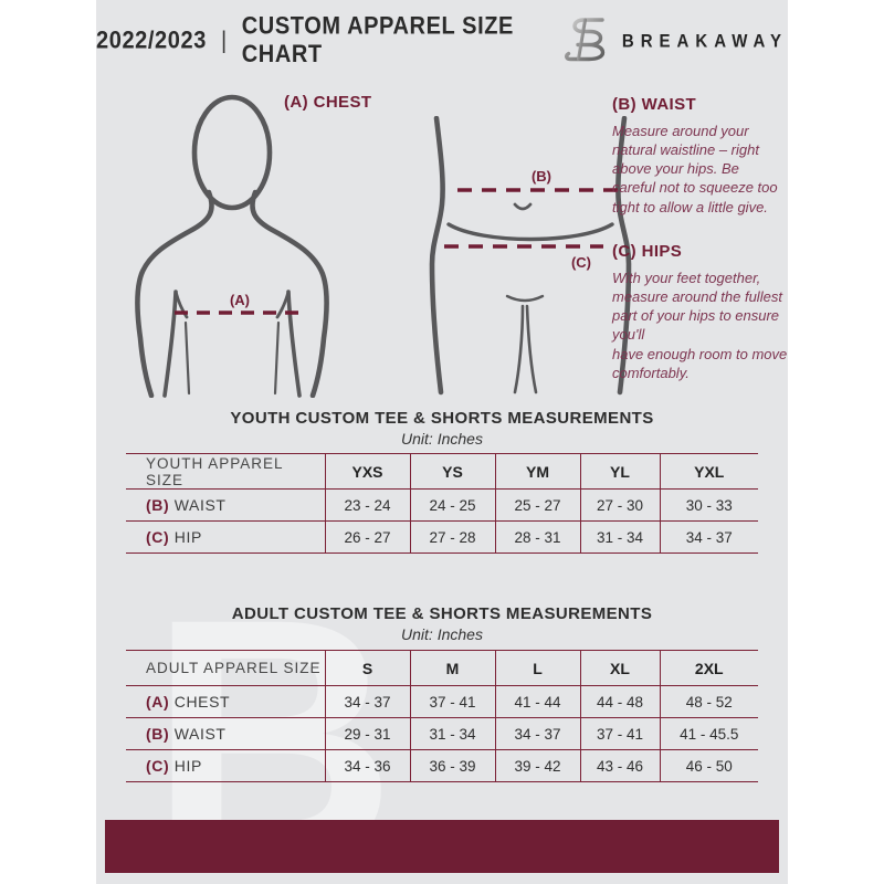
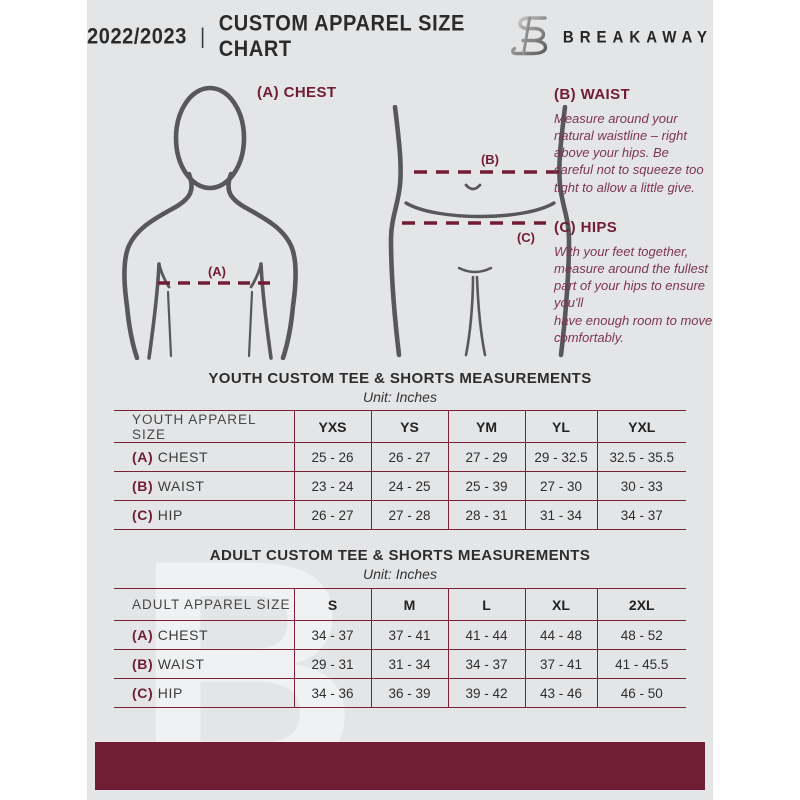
  2022/2023
  |
  CUSTOM APPAREL SIZE CHART
  BREAKAWAY
  (A)
  (B)
  (C)
  (A) CHEST
  (B) WAIST
  Measure around your natural waistline – right above your hips. Be careful not to squeeze too tight to allow a little give.
  (C) HIPS
  With your feet together, measure around the fullest part of your hips to ensure you'll
  have enough room to move comfortably.
  B
  YOUTH CUSTOM TEE & SHORTS MEASUREMENTS
  Unit: Inches
  YOUTH APPAREL SIZE	YXS	YS	YM	YL	YXL
+ (A) CHEST	25 - 26	26 - 27	27 - 29	29 - 32.5	32.5 - 35.5
- (B) WAIST	23 - 24	24 - 25	25 - 27	27 - 30	30 - 33
+ (B) WAIST	23 - 24	24 - 25	25 - 39	27 - 30	30 - 33
  (C) HIP	26 - 27	27 - 28	28 - 31	31 - 34	34 - 37
  ADULT CUSTOM TEE & SHORTS MEASUREMENTS
  Unit: Inches
  ADULT APPAREL SIZE	S	M	L	XL	2XL
  (A) CHEST	34 - 37	37 - 41	41 - 44	44 - 48	48 - 52
  (B) WAIST	29 - 31	31 - 34	34 - 37	37 - 41	41 - 45.5
  (C) HIP	34 - 36	36 - 39	39 - 42	43 - 46	46 - 50
